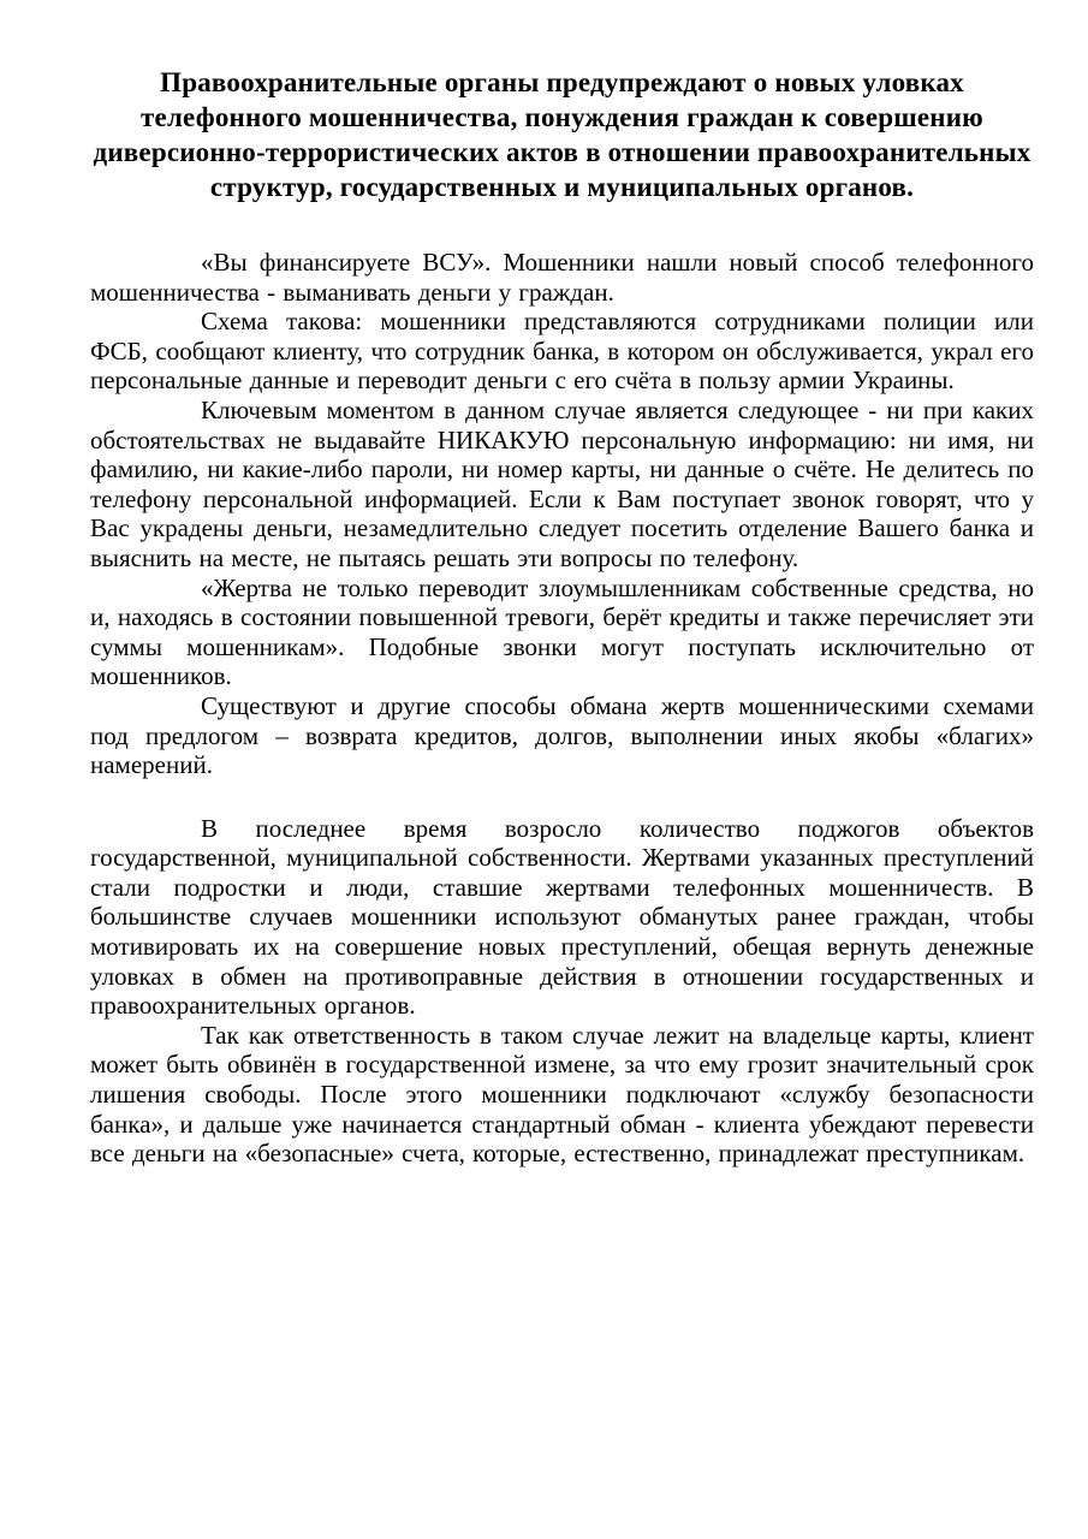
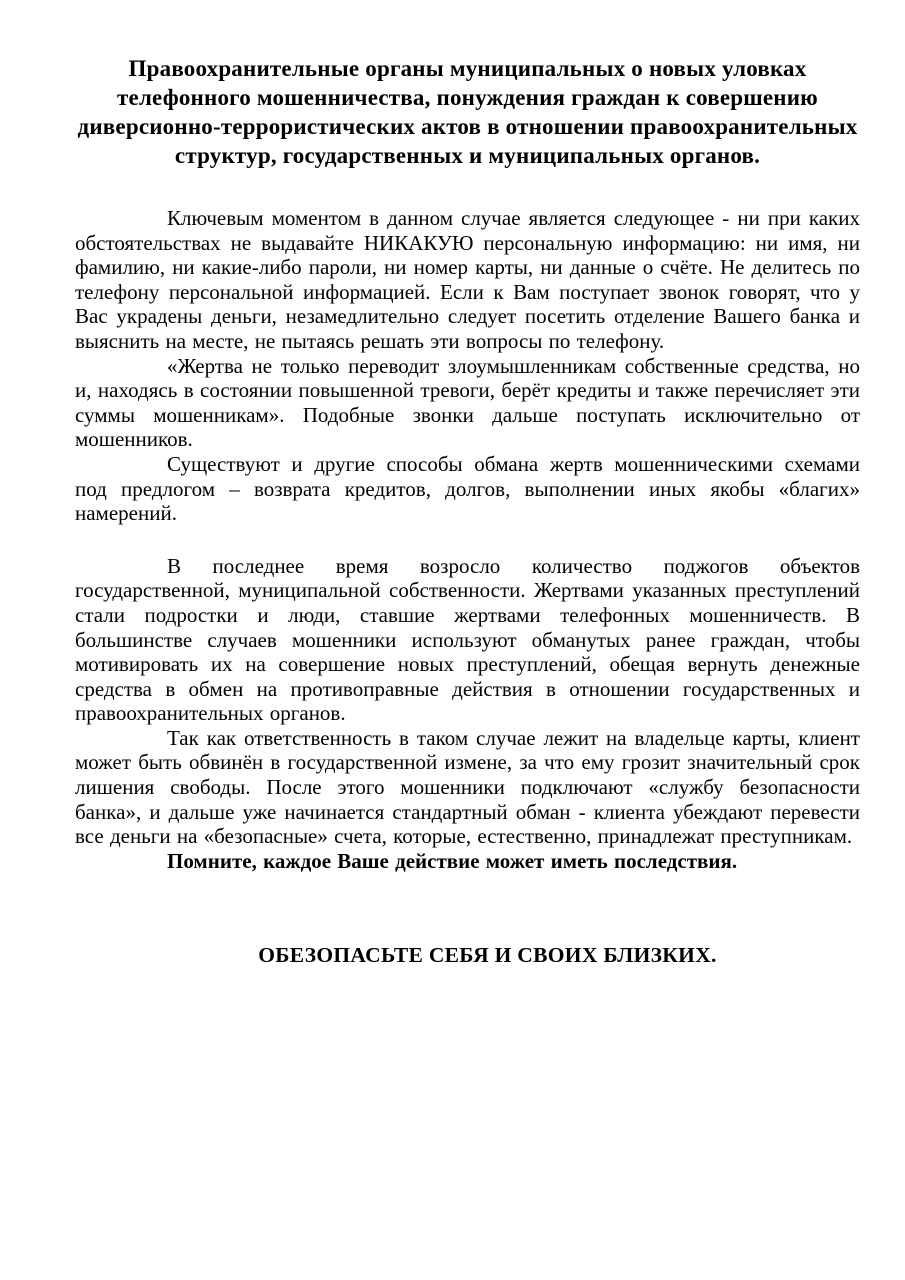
- Правоохранительные органы предупреждают о новых уловках телефонного мошенничества, понуждения граждан к совершению диверсионно-террористических актов в отношении правоохранительных структур, государственных и муниципальных органов.
+ Правоохранительные органы муниципальных о новых уловках телефонного мошенничества, понуждения граждан к совершению диверсионно-террористических актов в отношении правоохранительных структур, государственных и муниципальных органов.
- «Вы финансируете ВСУ». Мошенники нашли новый способ телефонного мошенничества - выманивать деньги у граждан.
- Схема такова: мошенники представляются сотрудниками полиции или ФСБ, сообщают клиенту, что сотрудник банка, в котором он обслуживается, украл его персональные данные и переводит деньги с его счёта в пользу армии Украины.
  Ключевым моментом в данном случае является следующее - ни при каких обстоятельствах не выдавайте НИКАКУЮ персональную информацию: ни имя, ни фамилию, ни какие-либо пароли, ни номер карты, ни данные о счёте. Не делитесь по телефону персональной информацией. Если к Вам поступает звонок говорят, что у Вас украдены деньги, незамедлительно следует посетить отделение Вашего банка и выяснить на месте, не пытаясь решать эти вопросы по телефону.
- «Жертва не только переводит злоумышленникам собственные средства, но и, находясь в состоянии повышенной тревоги, берёт кредиты и также перечисляет эти суммы мошенникам». Подобные звонки могут поступать исключительно от мошенников.
+ «Жертва не только переводит злоумышленникам собственные средства, но и, находясь в состоянии повышенной тревоги, берёт кредиты и также перечисляет эти суммы мошенникам». Подобные звонки дальше поступать исключительно от мошенников.
  Существуют и другие способы обмана жертв мошенническими схемами под предлогом – возврата кредитов, долгов, выполнении иных якобы «благих» намерений.
- В последнее время возросло количество поджогов объектов государственной, муниципальной собственности. Жертвами указанных преступлений стали подростки и люди, ставшие жертвами телефонных мошенничеств. В большинстве случаев мошенники используют обманутых ранее граждан, чтобы мотивировать их на совершение новых преступлений, обещая вернуть денежные уловках в обмен на противоправные действия в отношении государственных и правоохранительных органов.
+ В последнее время возросло количество поджогов объектов государственной, муниципальной собственности. Жертвами указанных преступлений стали подростки и люди, ставшие жертвами телефонных мошенничеств. В большинстве случаев мошенники используют обманутых ранее граждан, чтобы мотивировать их на совершение новых преступлений, обещая вернуть денежные средства в обмен на противоправные действия в отношении государственных и правоохранительных органов.
  Так как ответственность в таком случае лежит на владельце карты, клиент может быть обвинён в государственной измене, за что ему грозит значительный срок лишения свободы. После этого мошенники подключают «службу безопасности банка», и дальше уже начинается стандартный обман - клиента убеждают перевести все деньги на «безопасные» счета, которые, естественно, принадлежат преступникам.
+ Помните, каждое Ваше действие может иметь последствия.
+ ОБЕЗОПАСЬТЕ СЕБЯ И СВОИХ БЛИЗКИХ.
